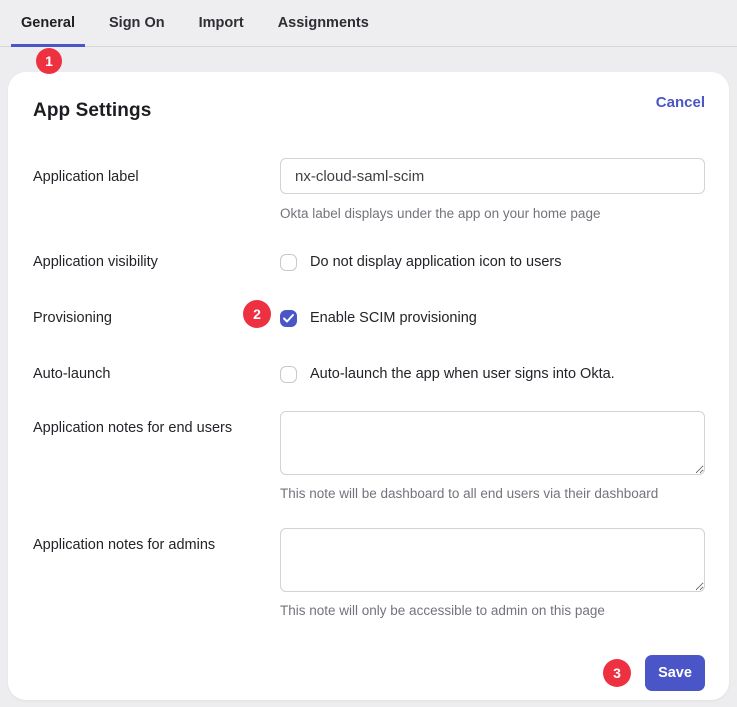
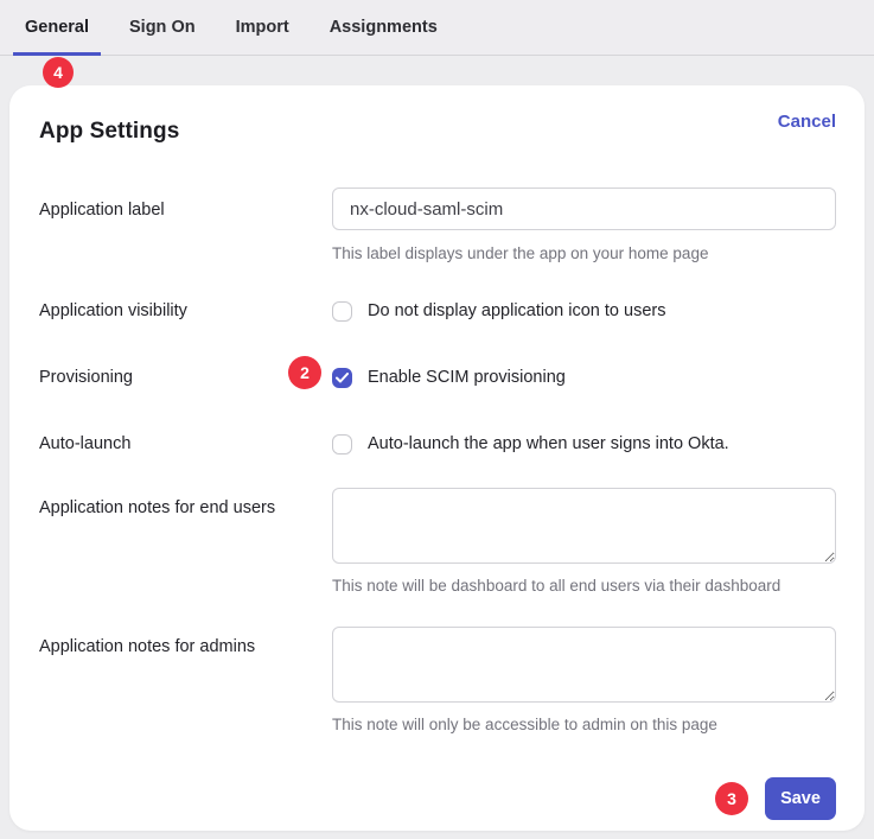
  General
  Sign On
  Import
  Assignments
- 1
+ 4
  2
  App Settings
  Cancel
  Application label
  nx-cloud-saml-scim
- Okta label displays under the app on your home page
+ This label displays under the app on your home page
  Application visibility
  Do not display application icon to users
  Provisioning
  Enable SCIM provisioning
  Auto-launch
  Auto-launch the app when user signs into Okta.
  Application notes for end users
  This note will be dashboard to all end users via their dashboard
  Application notes for admins
  This note will only be accessible to admin on this page
  3
  Save
